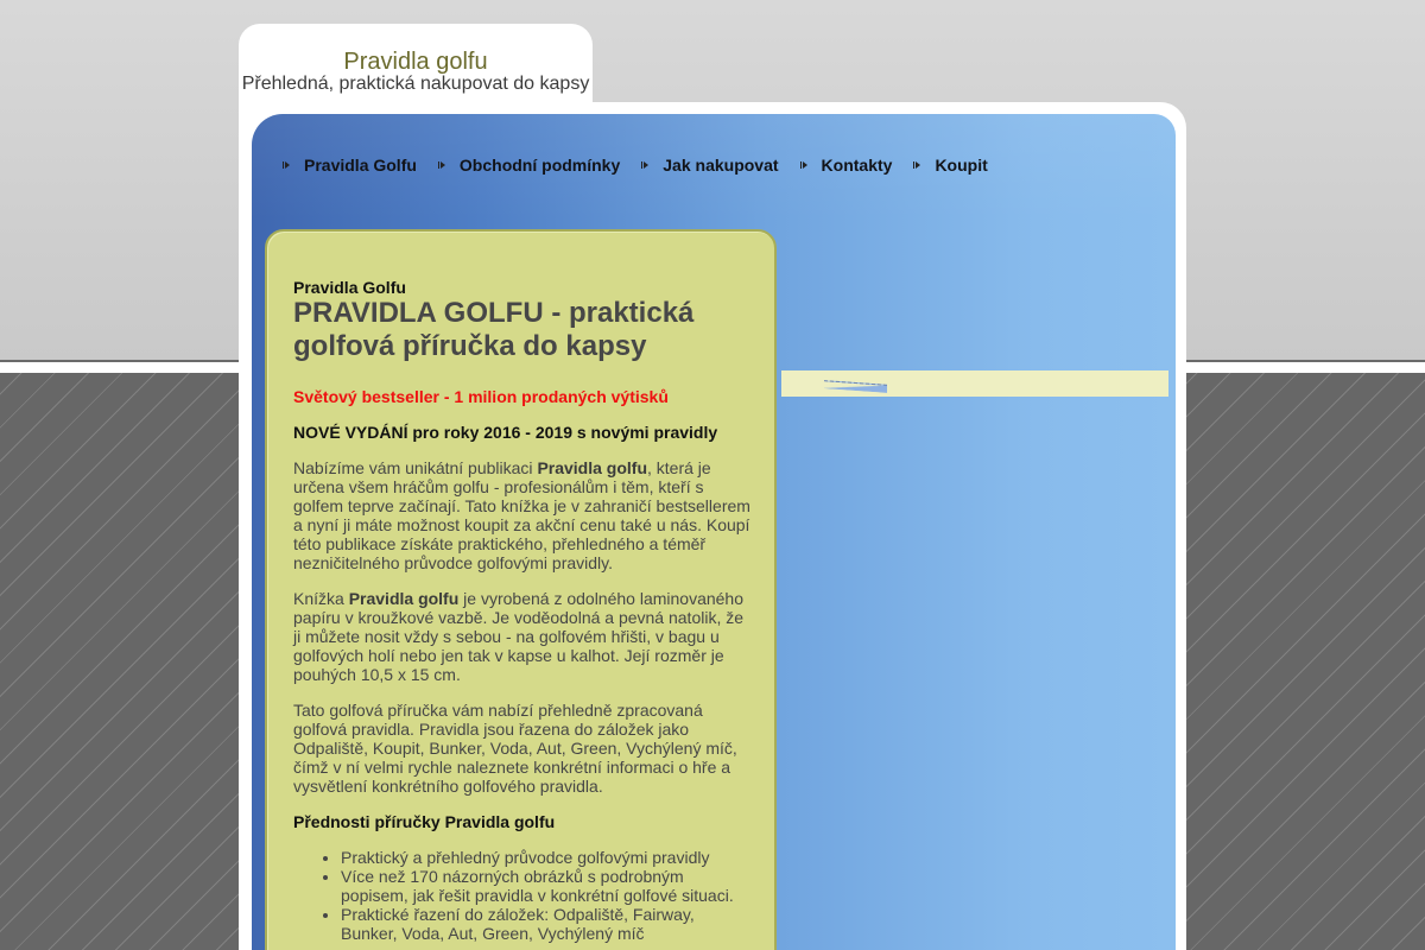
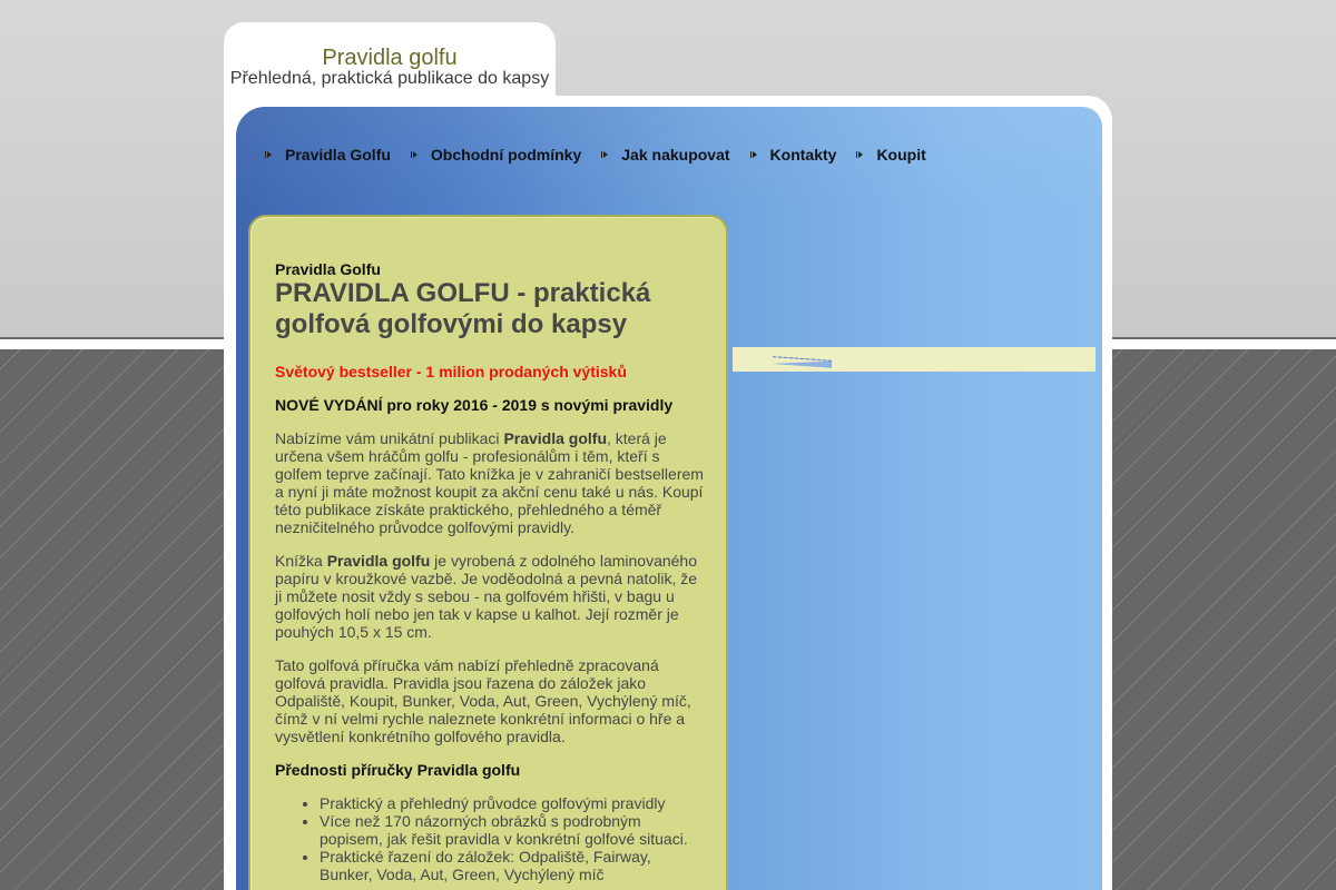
  Pravidla golfu
- Přehledná, praktická nakupovat do kapsy
+ Přehledná, praktická publikace do kapsy
  Pravidla Golfu
  Obchodní podmínky
  Jak nakupovat
  Kontakty
  Koupit
  Pravidla Golfu
- PRAVIDLA GOLFU - praktická golfová příručka do kapsy
+ PRAVIDLA GOLFU - praktická golfová golfovými do kapsy
  Světový bestseller - 1 milion prodaných výtisků
  NOVÉ VYDÁNÍ pro roky 2016 - 2019 s novými pravidly
  Nabízíme vám unikátní publikaci Pravidla golfu, která je určena všem hráčům golfu - profesionálům i těm, kteří s golfem teprve začínají. Tato knížka je v zahraničí bestsellerem a nyní ji máte možnost koupit za akční cenu také u nás. Koupí této publikace získáte praktického, přehledného a téměř nezničitelného průvodce golfovými pravidly.
  Knížka Pravidla golfu je vyrobená z odolného laminovaného papíru v kroužkové vazbě. Je voděodolná a pevná natolik, že ji můžete nosit vždy s sebou - na golfovém hřišti, v bagu u golfových holí nebo jen tak v kapse u kalhot. Její rozměr je pouhých 10,5 x 15 cm.
  Tato golfová příručka vám nabízí přehledně zpracovaná golfová pravidla. Pravidla jsou řazena do záložek jako Odpaliště, Koupit, Bunker, Voda, Aut, Green, Vychýlený míč, čímž v ní velmi rychle naleznete konkrétní informaci o hře a vysvětlení konkrétního golfového pravidla.
  Přednosti příručky Pravidla golfu
  Praktický a přehledný průvodce golfovými pravidly
  Více než 170 názorných obrázků s podrobným popisem, jak řešit pravidla v konkrétní golfové situaci.
  Praktické řazení do záložek: Odpaliště, Fairway, Bunker, Voda, Aut, Green, Vychýlený míč
